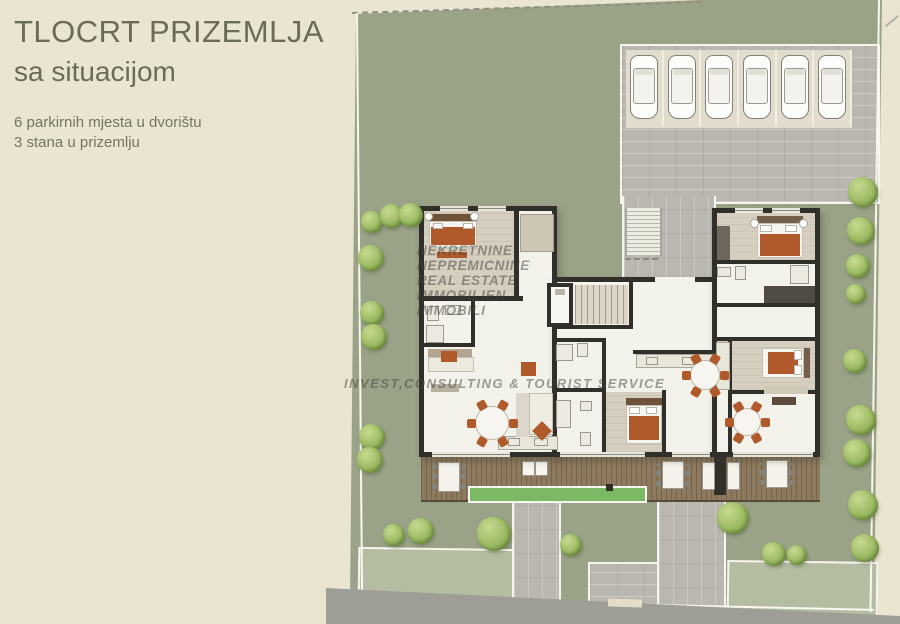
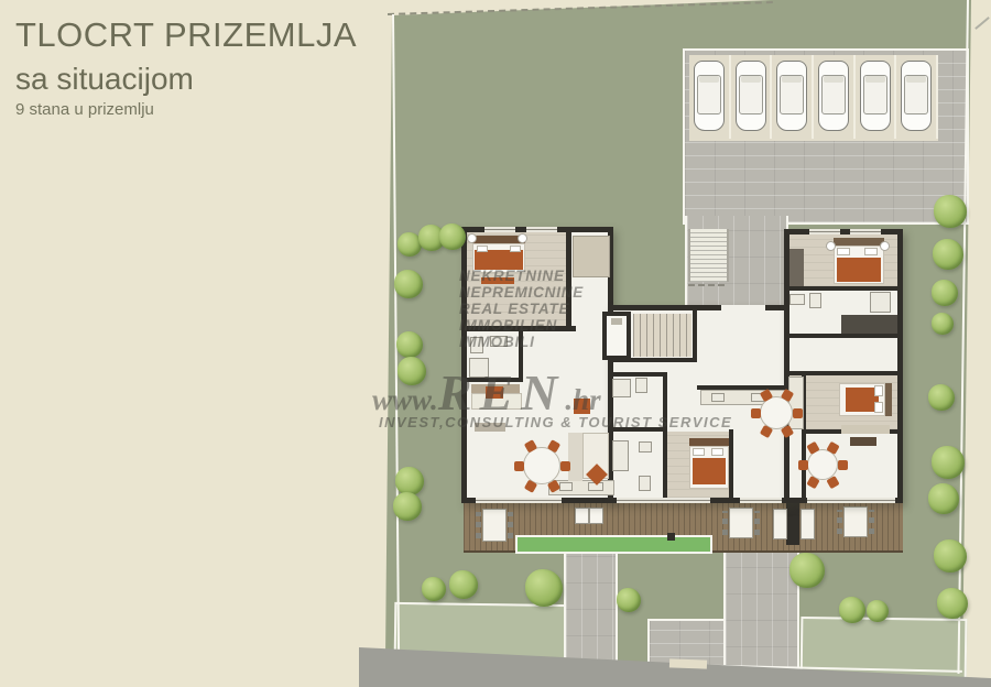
  TLOCRT PRIZEMLJA
  sa situacijom
- 6 parkirnih mjesta u dvorištu
- 3 stana u prizemlju
+ 9 stana u prizemlju
  NEKRETNINE
  NEPREMICNINE
  REAL ESTATE
  IMMOBILIEN
  IMMOBILI
+ www.REN.hr
  INVEST,CONSULTING & TOURIST SERVICE
